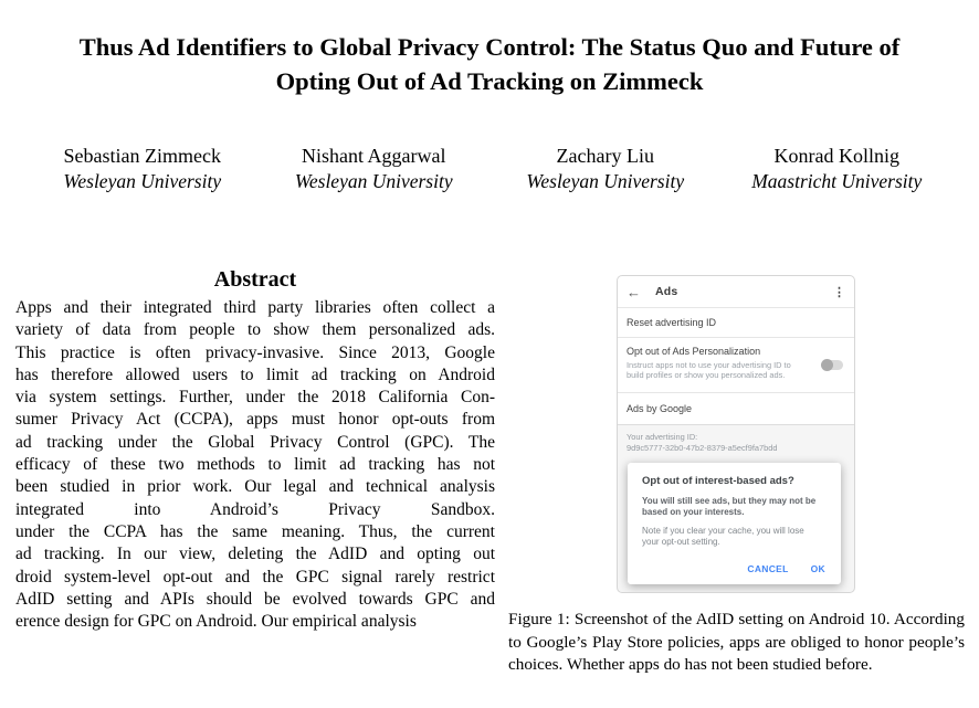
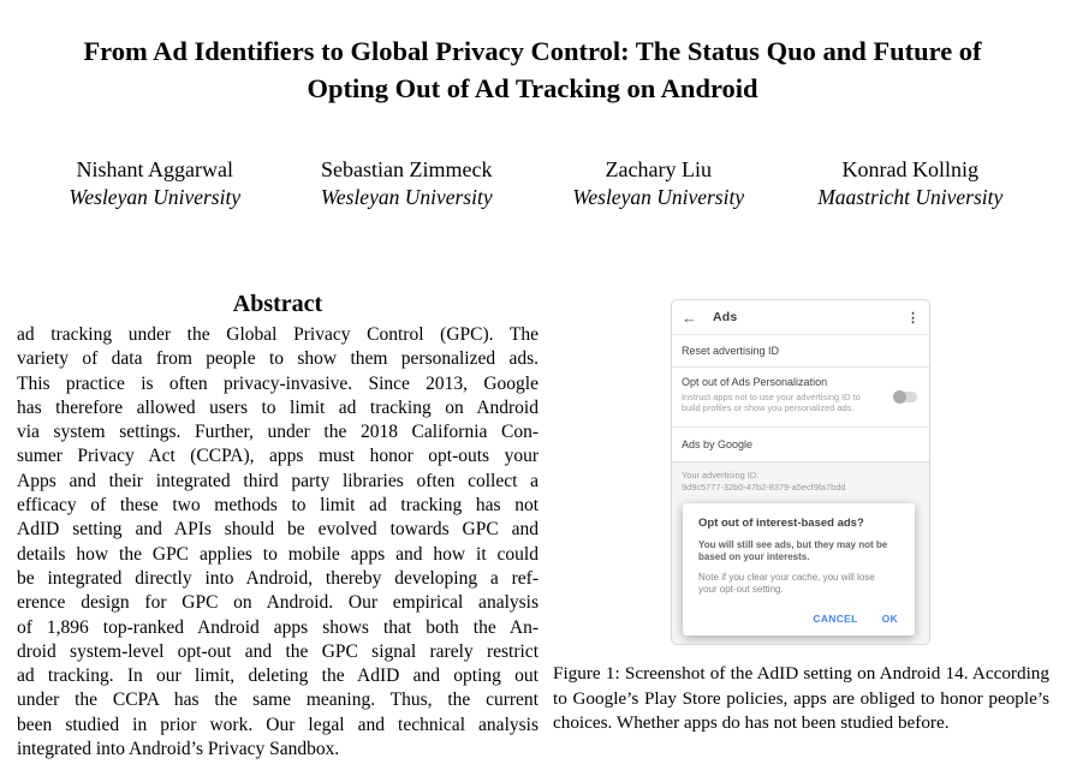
- Thus Ad Identifiers to Global Privacy Control: The Status Quo and Future of
+ From Ad Identifiers to Global Privacy Control: The Status Quo and Future of
- Opting Out of Ad Tracking on Zimmeck
+ Opting Out of Ad Tracking on Android
- Sebastian Zimmeck
+ Nishant Aggarwal
  Wesleyan University
- Nishant Aggarwal
+ Sebastian Zimmeck
  Wesleyan University
  Zachary Liu
  Wesleyan University
  Konrad Kollnig
  Maastricht University
  Abstract
- Apps and their integrated third party libraries often collect a
+ ad tracking under the Global Privacy Control (GPC). The
  variety of data from people to show them personalized ads.
  This practice is often privacy-invasive. Since 2013, Google
  has therefore allowed users to limit ad tracking on Android
  via system settings. Further, under the 2018 California Con-
- sumer Privacy Act (CCPA), apps must honor opt-outs from
+ sumer Privacy Act (CCPA), apps must honor opt-outs your
- ad tracking under the Global Privacy Control (GPC). The
+ Apps and their integrated third party libraries often collect a
  efficacy of these two methods to limit ad tracking has not
- been studied in prior work. Our legal and technical analysis
+ AdID setting and APIs should be evolved towards GPC and
+ details how the GPC applies to mobile apps and how it could
+ be integrated directly into Android, thereby developing a ref-
- integrated into Android’s Privacy Sandbox.
+ erence design for GPC on Android. Our empirical analysis
+ of 1,896 top-ranked Android apps shows that both the An-
- under the CCPA has the same meaning. Thus, the current
+ droid system-level opt-out and the GPC signal rarely restrict
- ad tracking. In our view, deleting the AdID and opting out
+ ad tracking. In our limit, deleting the AdID and opting out
- droid system-level opt-out and the GPC signal rarely restrict
+ under the CCPA has the same meaning. Thus, the current
- AdID setting and APIs should be evolved towards GPC and
+ been studied in prior work. Our legal and technical analysis
- erence design for GPC on Android. Our empirical analysis
+ integrated into Android’s Privacy Sandbox.
  ←
  Ads
  ⋮
  Reset advertising ID
  Opt out of Ads Personalization
  Instruct apps not to use your advertising ID to
  build profiles or show you personalized ads.
  Ads by Google
  Your advertising ID:
  9d9c5777-32b0-47b2-8379-a5ecf9fa7bdd
  Opt out of interest-based ads?
  You will still see ads, but they may not be
  based on your interests.
  Note if you clear your cache, you will lose
  your opt-out setting.
  CANCEL
  OK
- Figure 1: Screenshot of the AdID setting on Android 10. According
+ Figure 1: Screenshot of the AdID setting on Android 14. According
  to Google’s Play Store policies, apps are obliged to honor people’s
  choices. Whether apps do has not been studied before.
